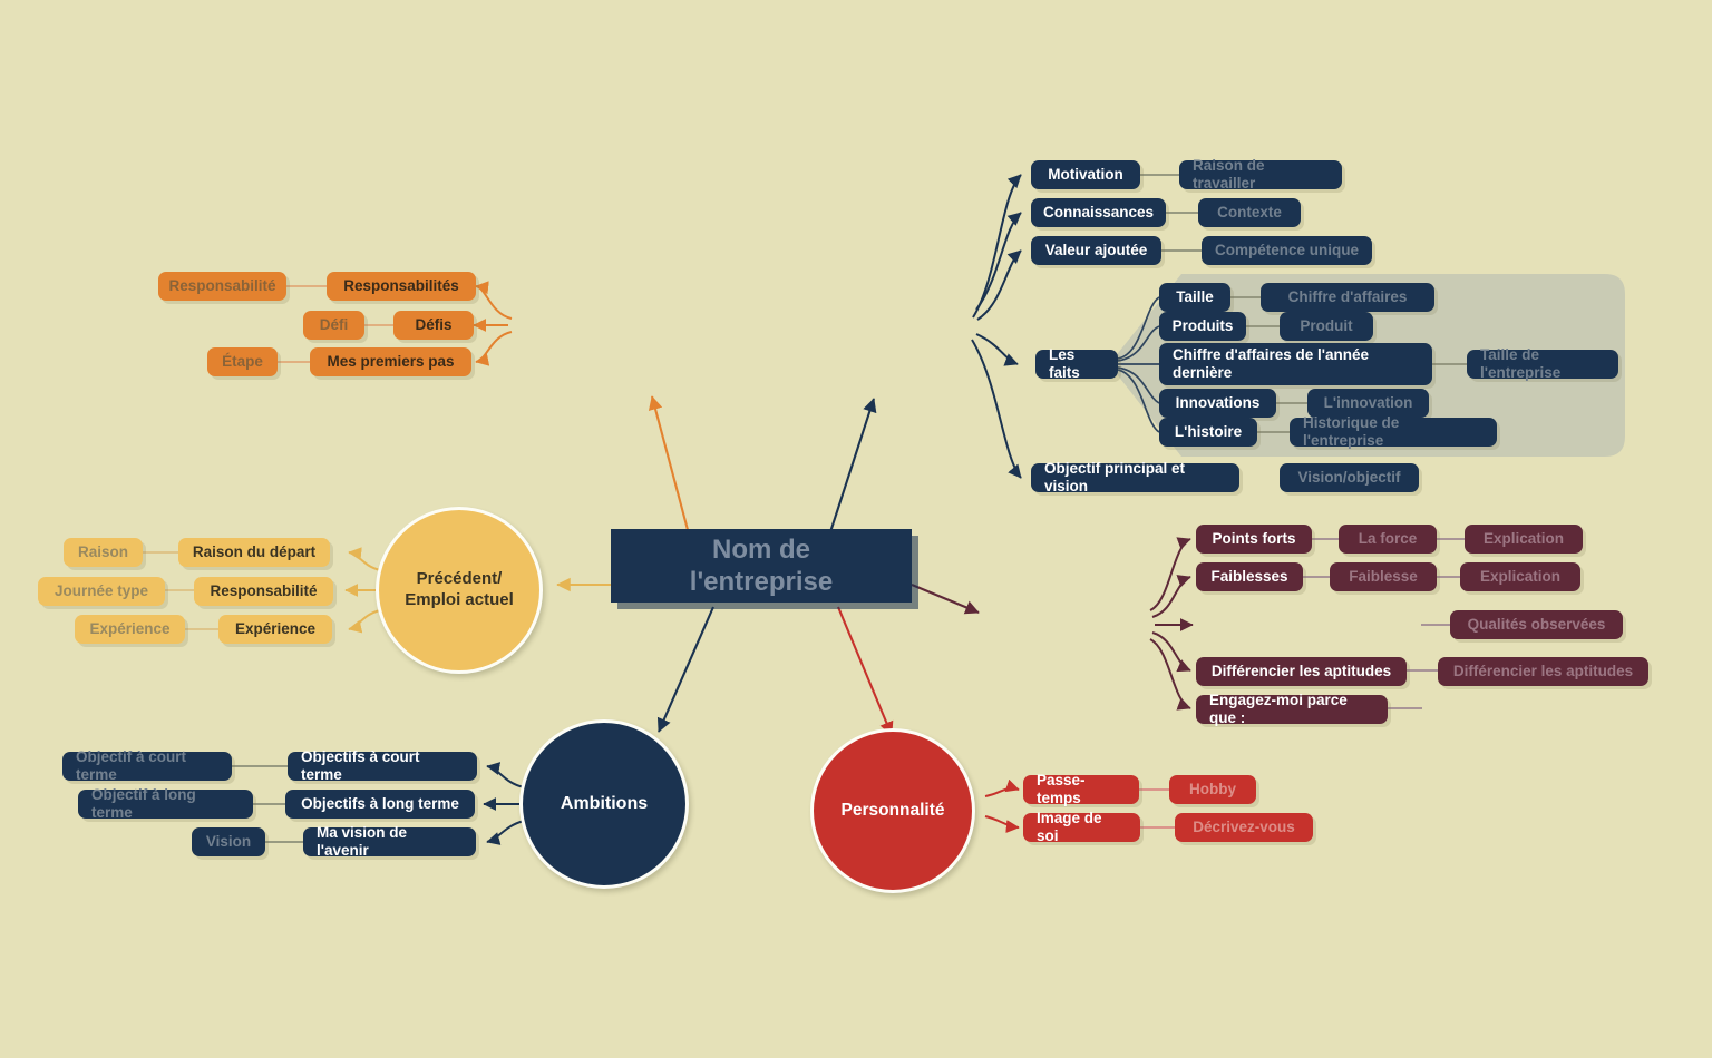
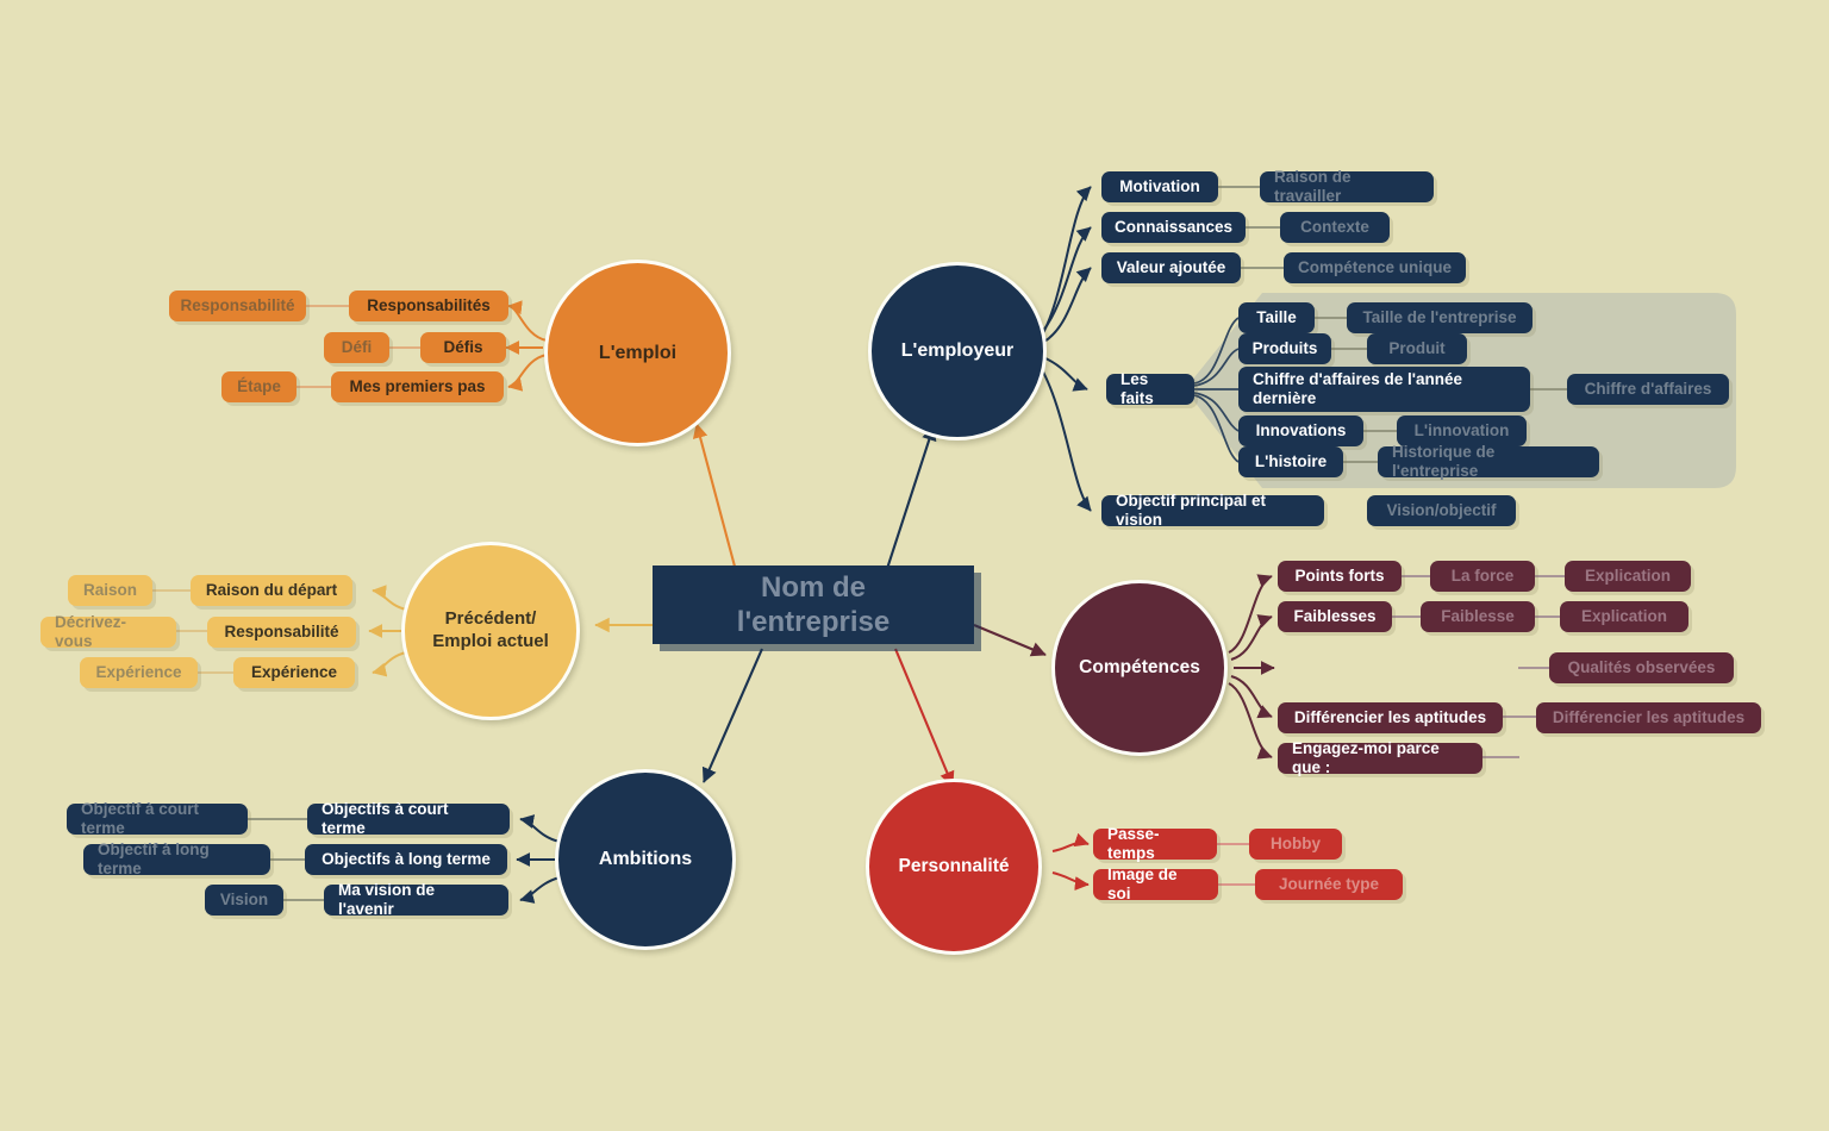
  Nom de
  l'entreprise
+ L'emploi
+ L'employeur
  Précédent/
  Emploi actuel
  Ambitions
+ Compétences
  Personnalité
  Motivation
  Raison de travailler
  Connaissances
  Contexte
  Valeur ajoutée
  Compétence unique
  Les faits
  Taille
- Chiffre d'affaires
+ Taille de l'entreprise
  Produits
  Produit
  Chiffre d'affaires de l'année dernière
- Taille de l'entreprise
+ Chiffre d'affaires
  Innovations
  L'innovation
  L'histoire
  Historique de l'entreprise
  Objectif principal et vision
  Vision/objectif
  Responsabilité
  Responsabilités
  Défi
  Défis
  Étape
  Mes premiers pas
  Raison
  Raison du départ
- Journée type
+ Décrivez-vous
  Responsabilité
  Expérience
  Expérience
  Objectif à court terme
  Objectifs à court terme
  Objectif à long terme
  Objectifs à long terme
  Vision
  Ma vision de l'avenir
  Points forts
  La force
  Explication
  Faiblesses
  Faiblesse
  Explication
  Qualités observées
  Différencier les aptitudes
  Différencier les aptitudes
  Engagez-moi parce que :
  Passe-temps
  Hobby
  Image de soi
- Décrivez-vous
+ Journée type
